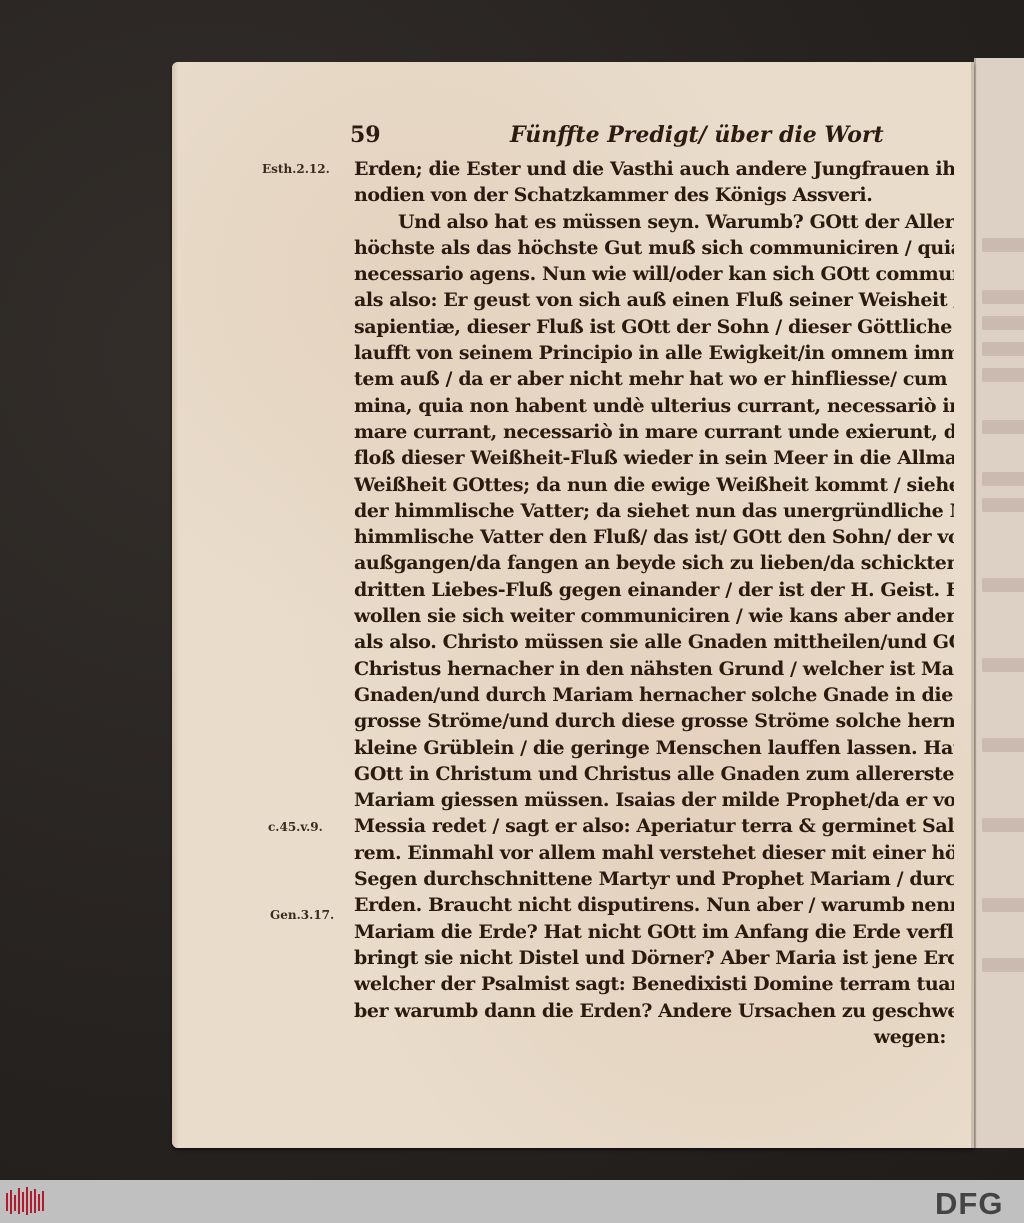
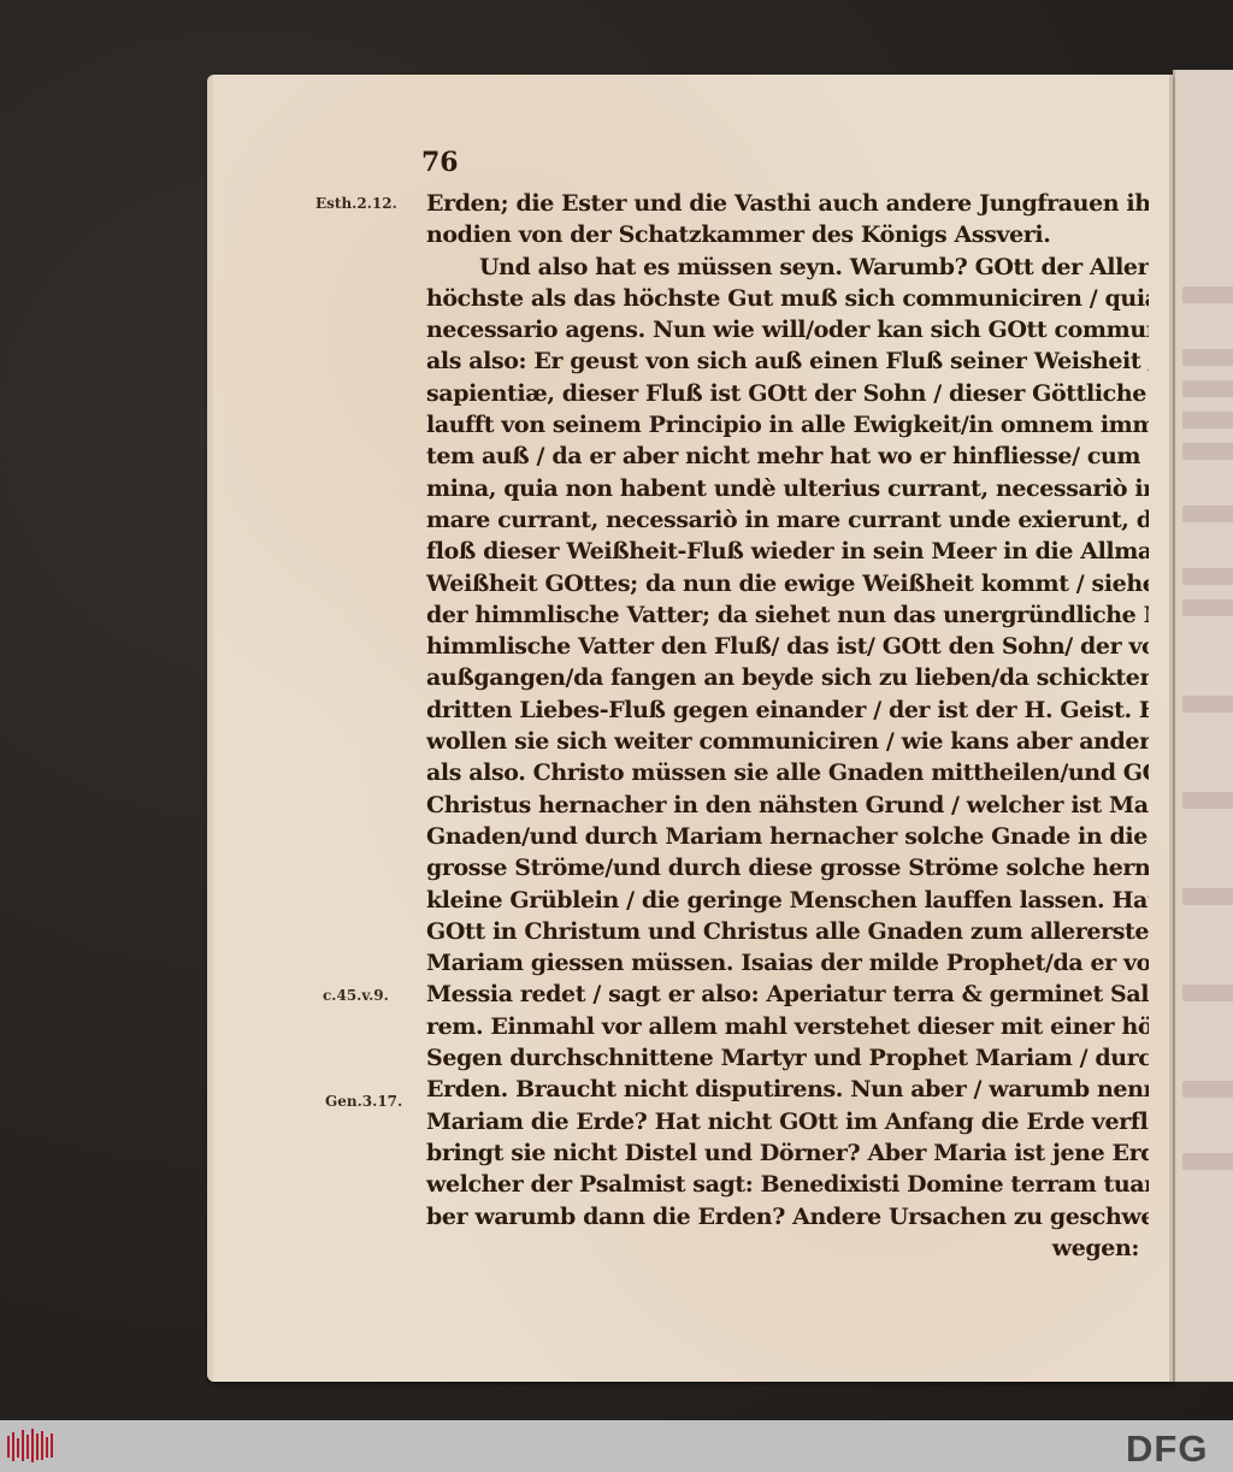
- 59
+ 76
- Fünffte Predigt/ über die Wort
  Esth.2.12.
  c.45.v.9.
  Gen.3.17.
  Erden; die Ester und die Vasthi auch andere Jungfrauen ih
  nodien von der Schatzkammer des Königs Assveri.
  Und also hat es müssen seyn. Warumb? GOtt der Aller
  höchste als das höchste Gut muß sich communiciren / qui
  necessario agens. Nun wie will/oder kan sich GOtt commu
  als also: Er geust von sich auß einen Fluß seiner Weisheit
  sapientiæ, dieser Fluß ist GOtt der Sohn / dieser Göttliche
  laufft von seinem Principio in alle Ewigkeit/in omnem imm
  tem auß / da er aber nicht mehr hat wo er hinfliesse/ cum
  mina, quia non habent undè ulterius currant, necessariò i
  mare currant, necessariò in mare currant unde exierunt, d
  floß dieser Weißheit-Fluß wieder in sein Meer in die Allma
  Weißheit GOttes; da nun die ewige Weißheit kommt / sieh
  der himmlische Vatter; da siehet nun das unergründliche
  himmlische Vatter den Fluß/ das ist/ GOtt den Sohn/ der v
  außgangen/da fangen an beyde sich zu lieben/da schickten
  dritten Liebes-Fluß gegen einander / der ist der H. Geist.
  wollen sie sich weiter communiciren / wie kans aber ander
  als also. Christo müssen sie alle Gnaden mittheilen/und G
  Christus hernacher in den nähsten Grund / welcher ist Ma
  Gnaden/und durch Mariam hernacher solche Gnade in die
  grosse Ströme/und durch diese grosse Ströme solche hern
  kleine Grüblein / die geringe Menschen lauffen lassen. Ha
  GOtt in Christum und Christus alle Gnaden zum allererste
  Mariam giessen müssen. Isaias der milde Prophet/da er vo
  Messia redet / sagt er also: Aperiatur terra & germinet Sal
  rem. Einmahl vor allem mahl verstehet dieser mit einer hö
  Segen durchschnittene Martyr und Prophet Mariam / durc
  Erden. Braucht nicht disputirens. Nun aber / warumb nen
  Mariam die Erde? Hat nicht GOtt im Anfang die Erde verfl
  bringt sie nicht Distel und Dörner? Aber Maria ist jene Erd
  welcher der Psalmist sagt: Benedixisti Domine terram tua
  ber warumb dann die Erden? Andere Ursachen zu geschwe
  wegen:
  DFG
